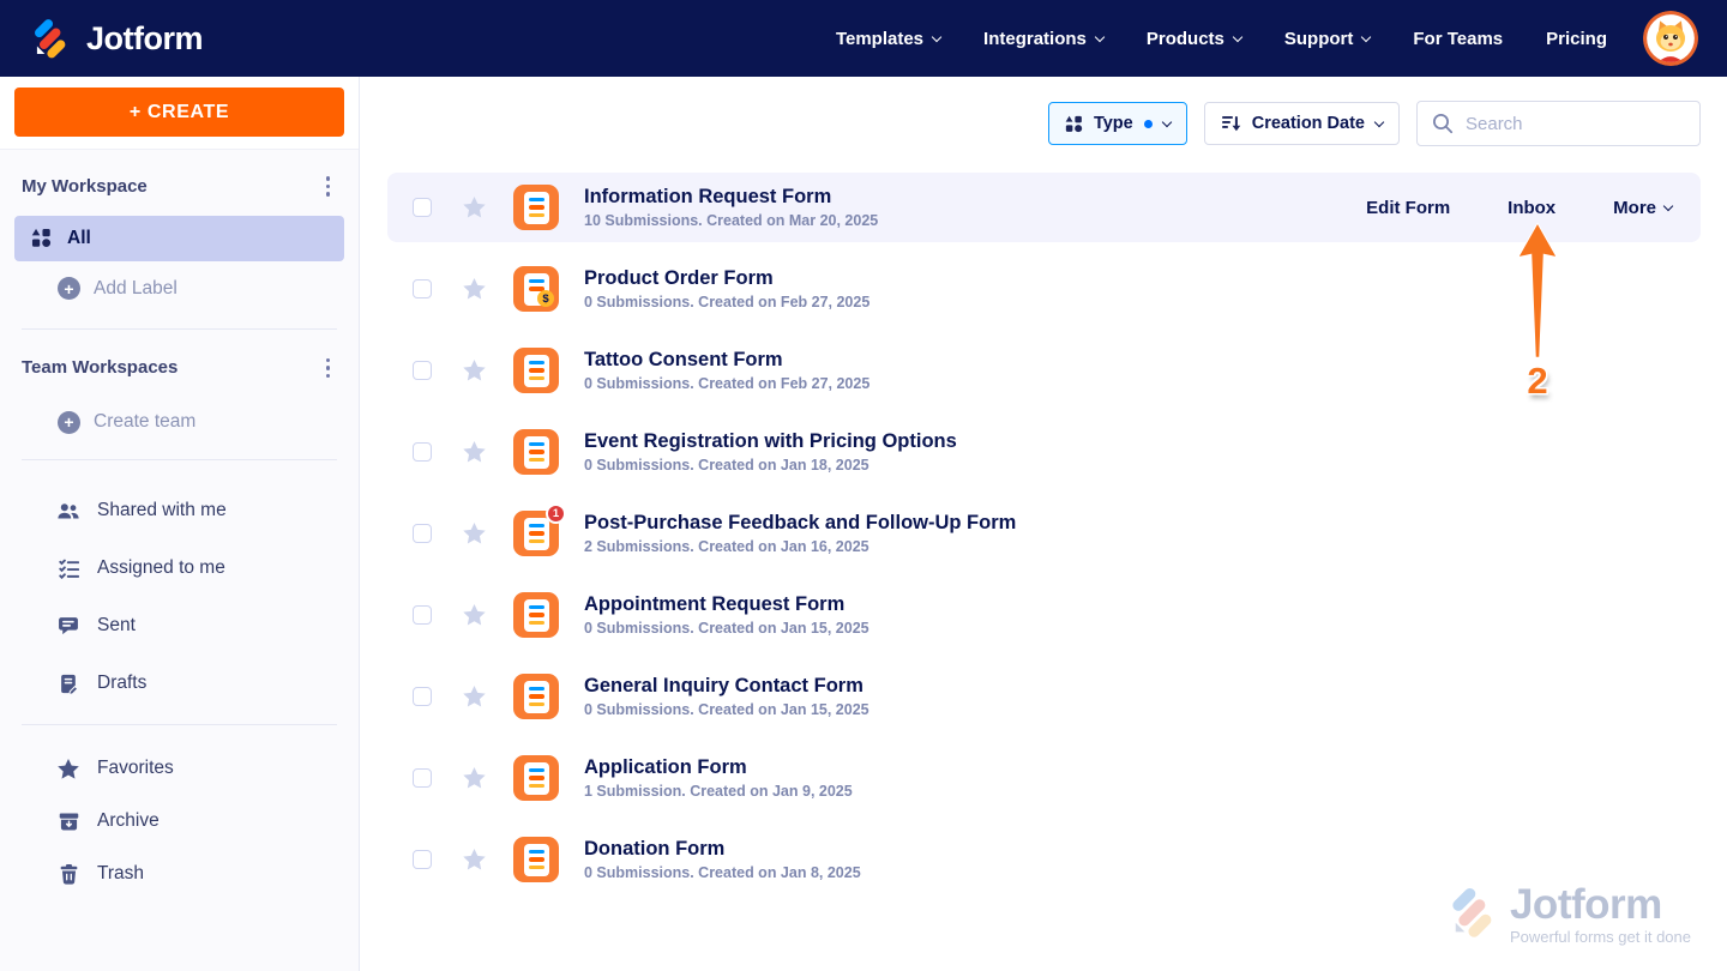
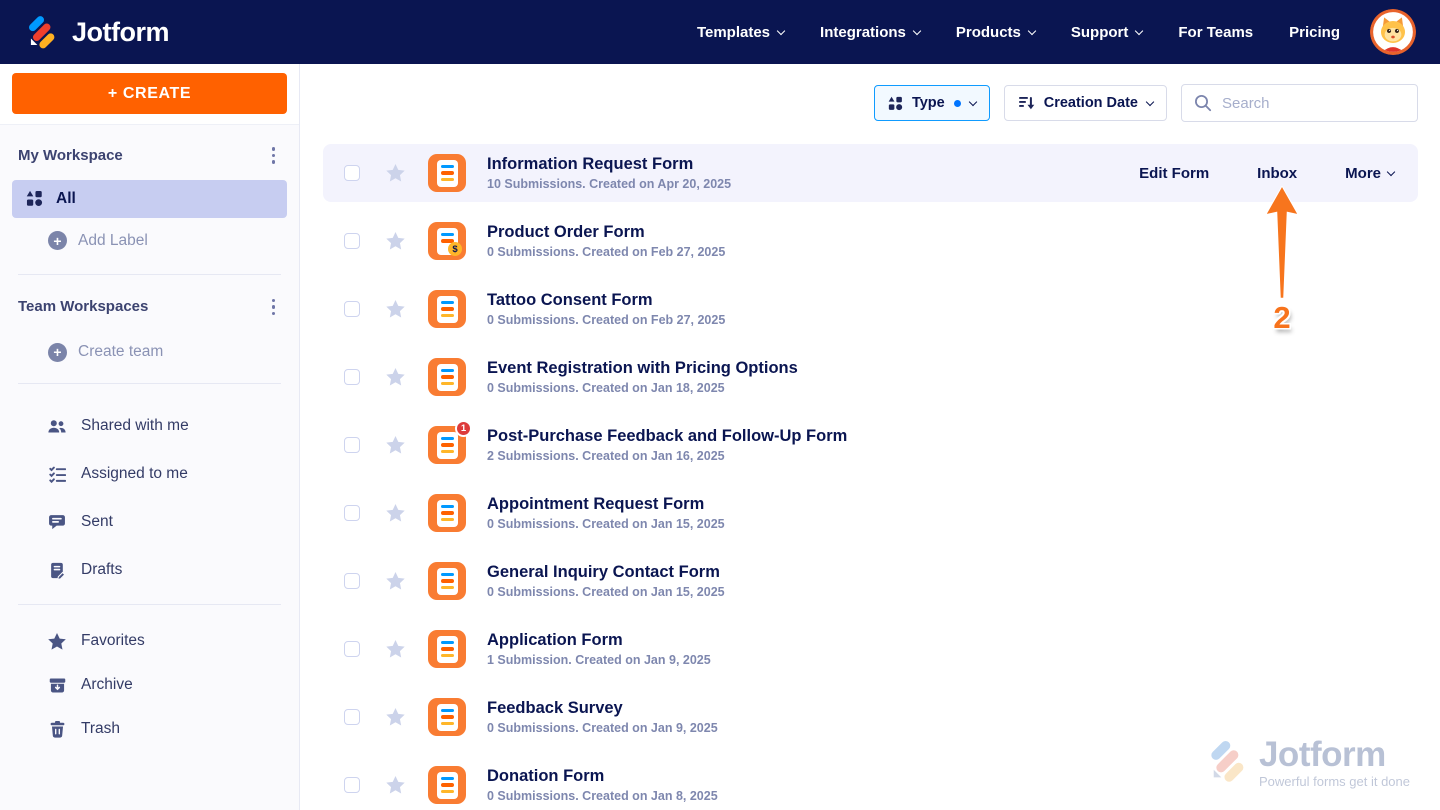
  Jotform
  Templates
  Integrations
  Products
  Support
  For Teams
  Pricing
  + CREATE
  My Workspace
  All
  +
  Add Label
  Team Workspaces
  +
  Create team
  Shared with me
  Assigned to me
  Sent
  Drafts
  Favorites
  Archive
  Trash
  Type
  Creation Date
  Search
  Information Request Form
- 10 Submissions. Created on Mar 20, 2025
+ 10 Submissions. Created on Apr 20, 2025
  Edit Form
  Inbox
  More
  $
  Product Order Form
  0 Submissions. Created on Feb 27, 2025
  Tattoo Consent Form
  0 Submissions. Created on Feb 27, 2025
  Event Registration with Pricing Options
  0 Submissions. Created on Jan 18, 2025
  1
  Post-Purchase Feedback and Follow-Up Form
  2 Submissions. Created on Jan 16, 2025
  Appointment Request Form
  0 Submissions. Created on Jan 15, 2025
  General Inquiry Contact Form
  0 Submissions. Created on Jan 15, 2025
  Application Form
  1 Submission. Created on Jan 9, 2025
+ Feedback Survey
+ 0 Submissions. Created on Jan 9, 2025
  Donation Form
  0 Submissions. Created on Jan 8, 2025
  2
  Jotform
  Powerful forms get it done
